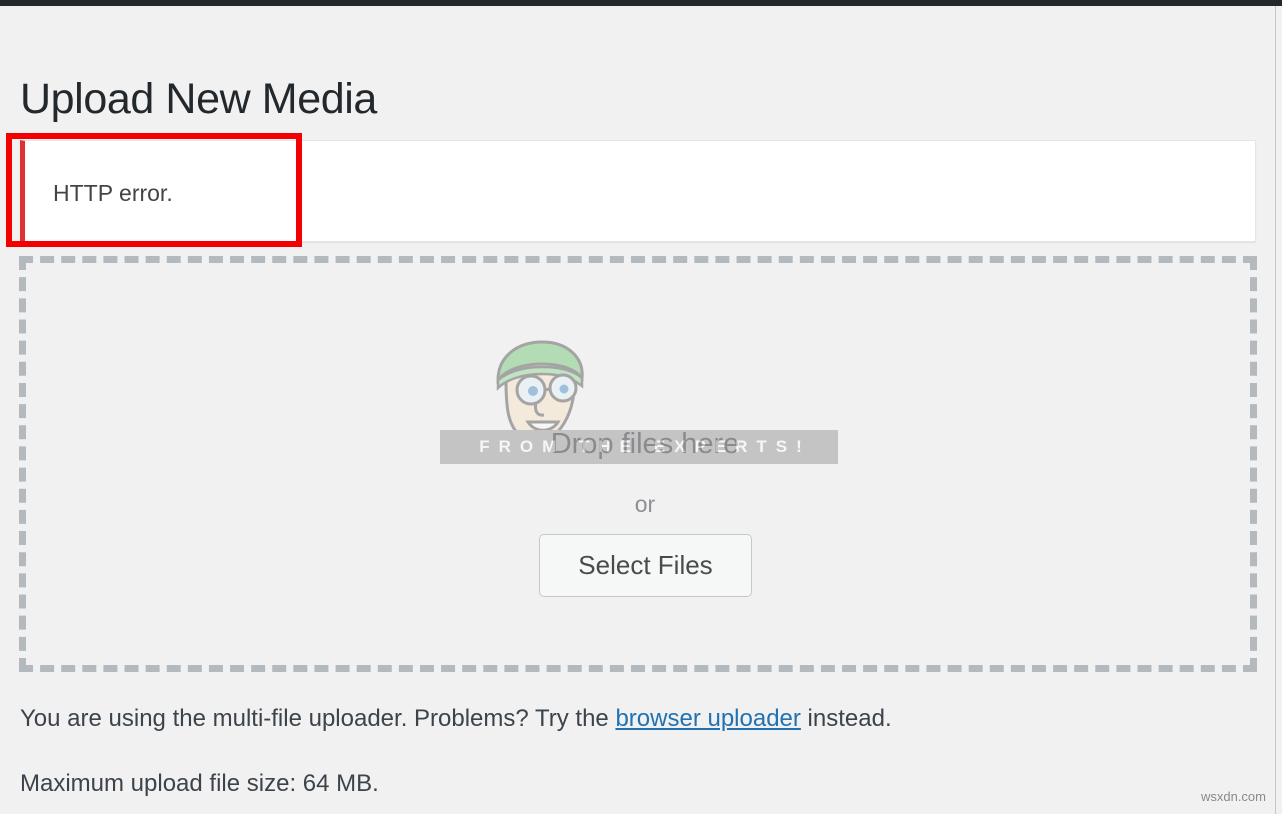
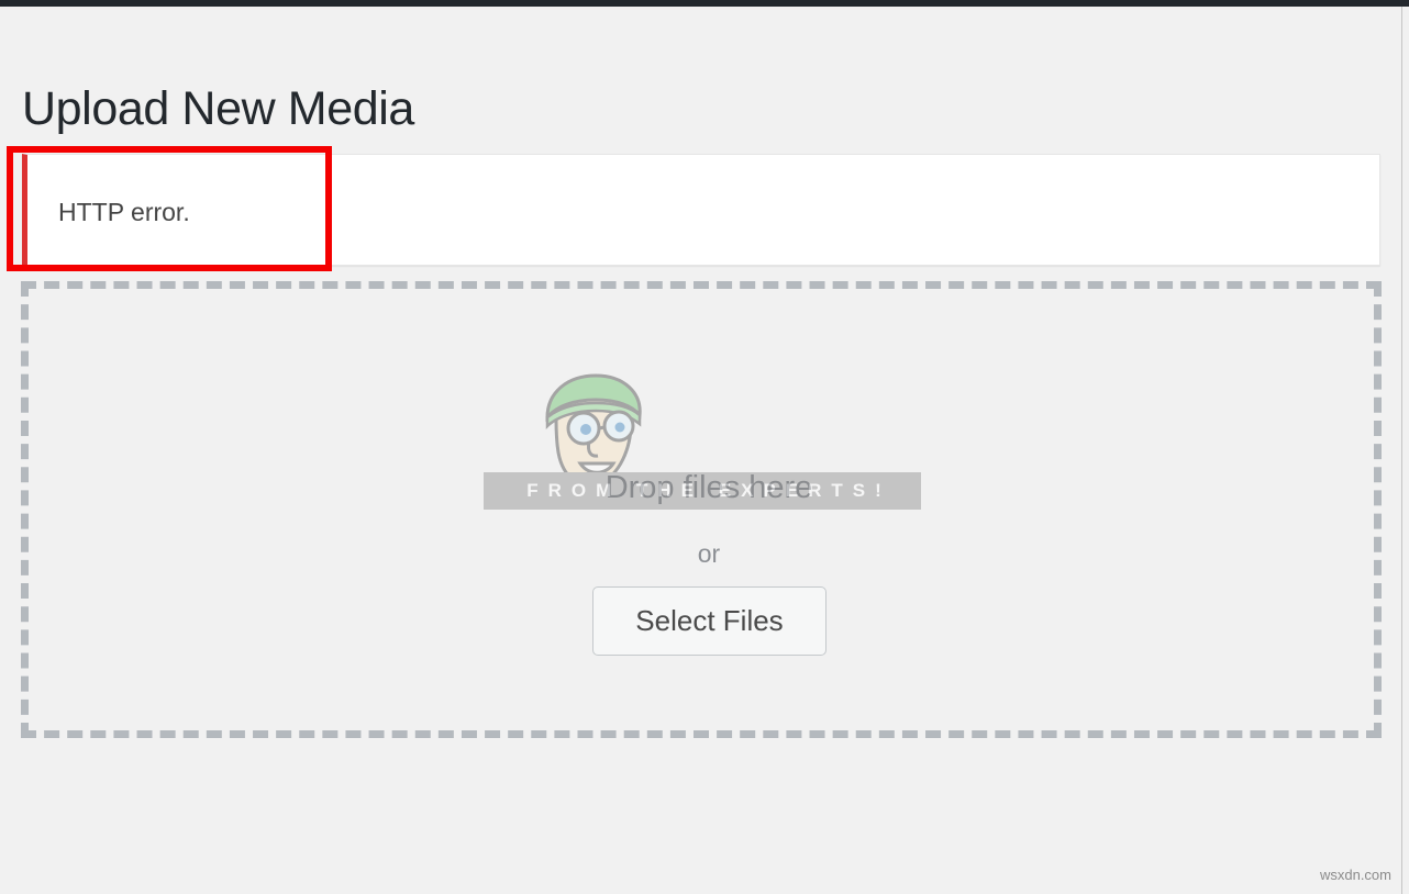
  Upload New Media
  HTTP error.
  Drop files here
  or
  Select Files
  FROM THE EXPERTS!
- You are using the multi-file uploader. Problems? Try the browser uploader instead.
- Maximum upload file size: 64 MB.
  wsxdn.com
